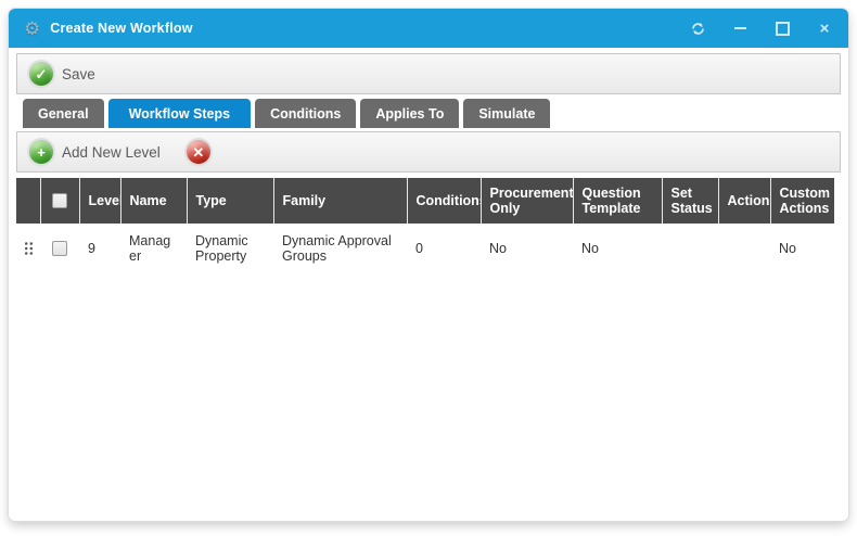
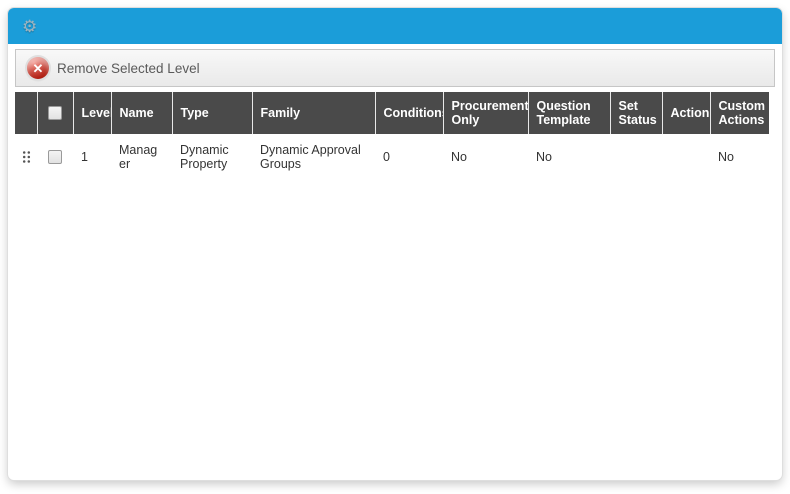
  ⚙
- Create New Workflow
- ×
- ✓
- Save
- General
- Workflow Steps
- Conditions
- Applies To
- Simulate
- +
- Add New Level
  ✕
+ Remove Selected Level
  		Leve	Name	Type	Family	Condition	Procurement Only	Question Template	Set Status	Action	Custom Actions
- 		9	Manager	Dynamic Property	Dynamic Approval Groups	0	No	No			No
+ 		1	Manager	Dynamic Property	Dynamic Approval Groups	0	No	No			No
